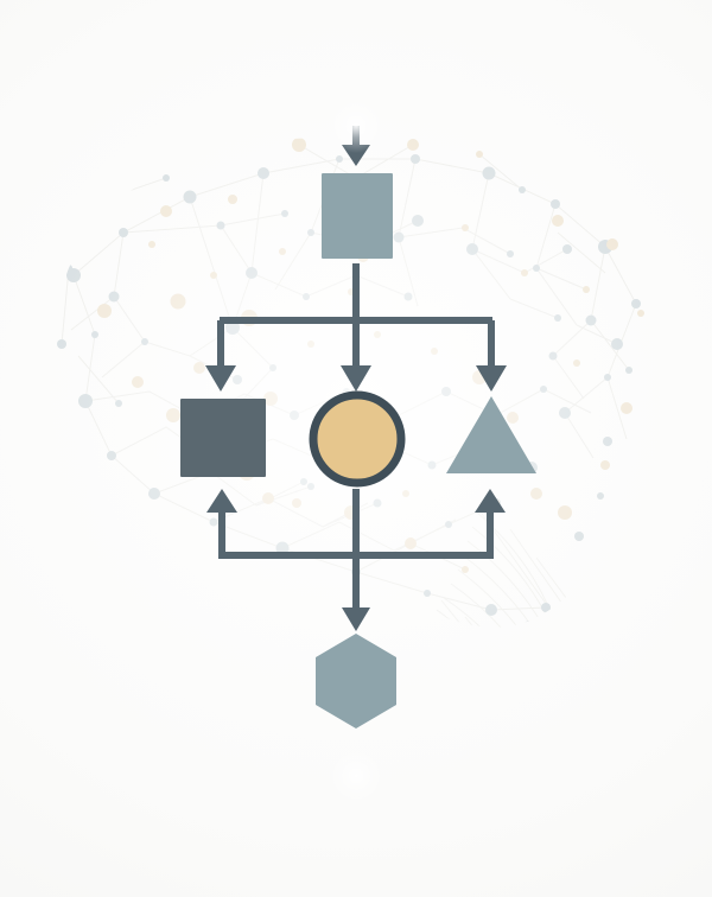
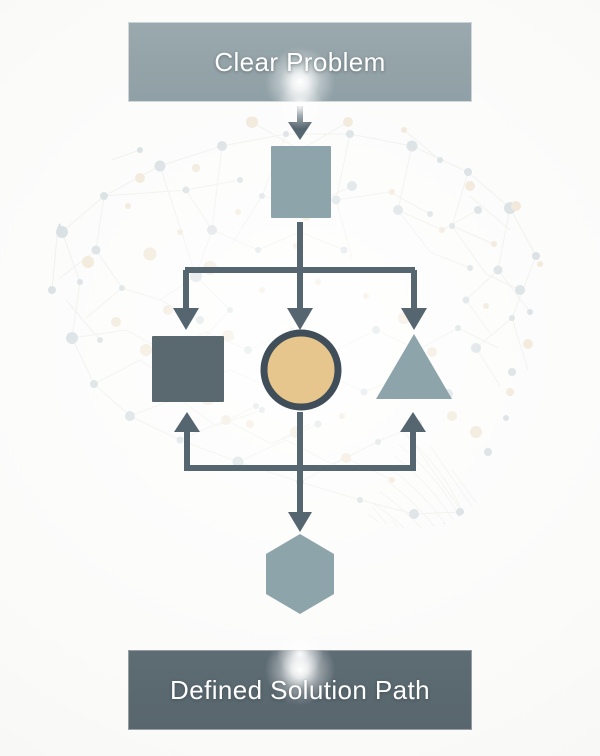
+ Clear Problem
+ Defined Solution Path
